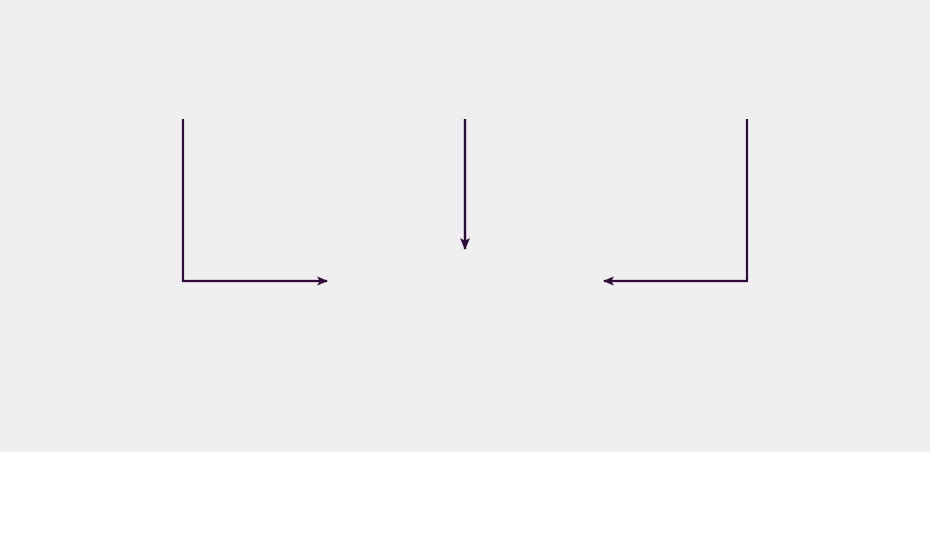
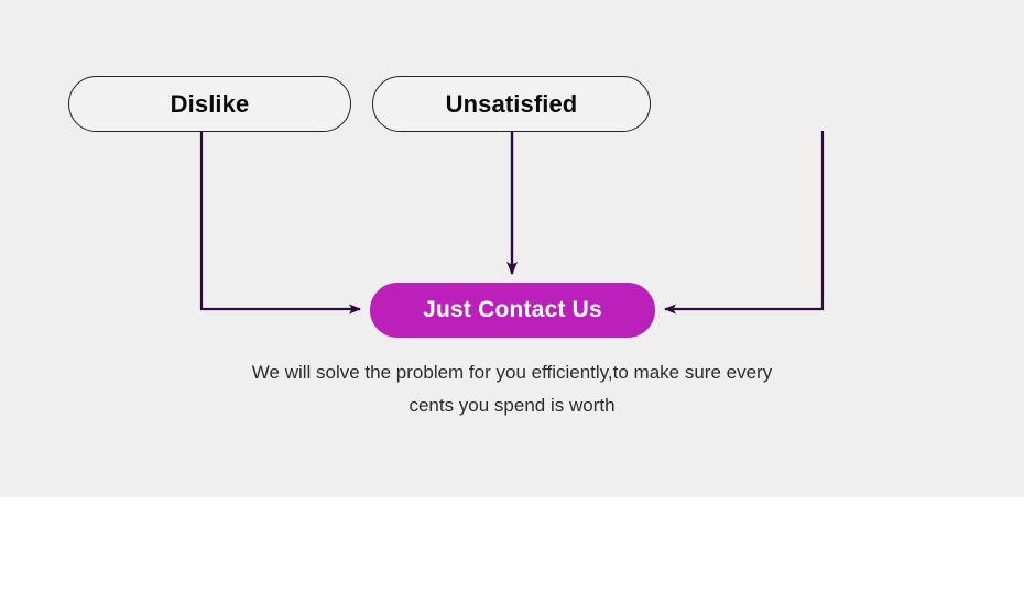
+ Dislike
+ Unsatisfied
+ Just Contact Us
+ We will solve the problem for you efficiently,to make sure every
+ cents you spend is worth
